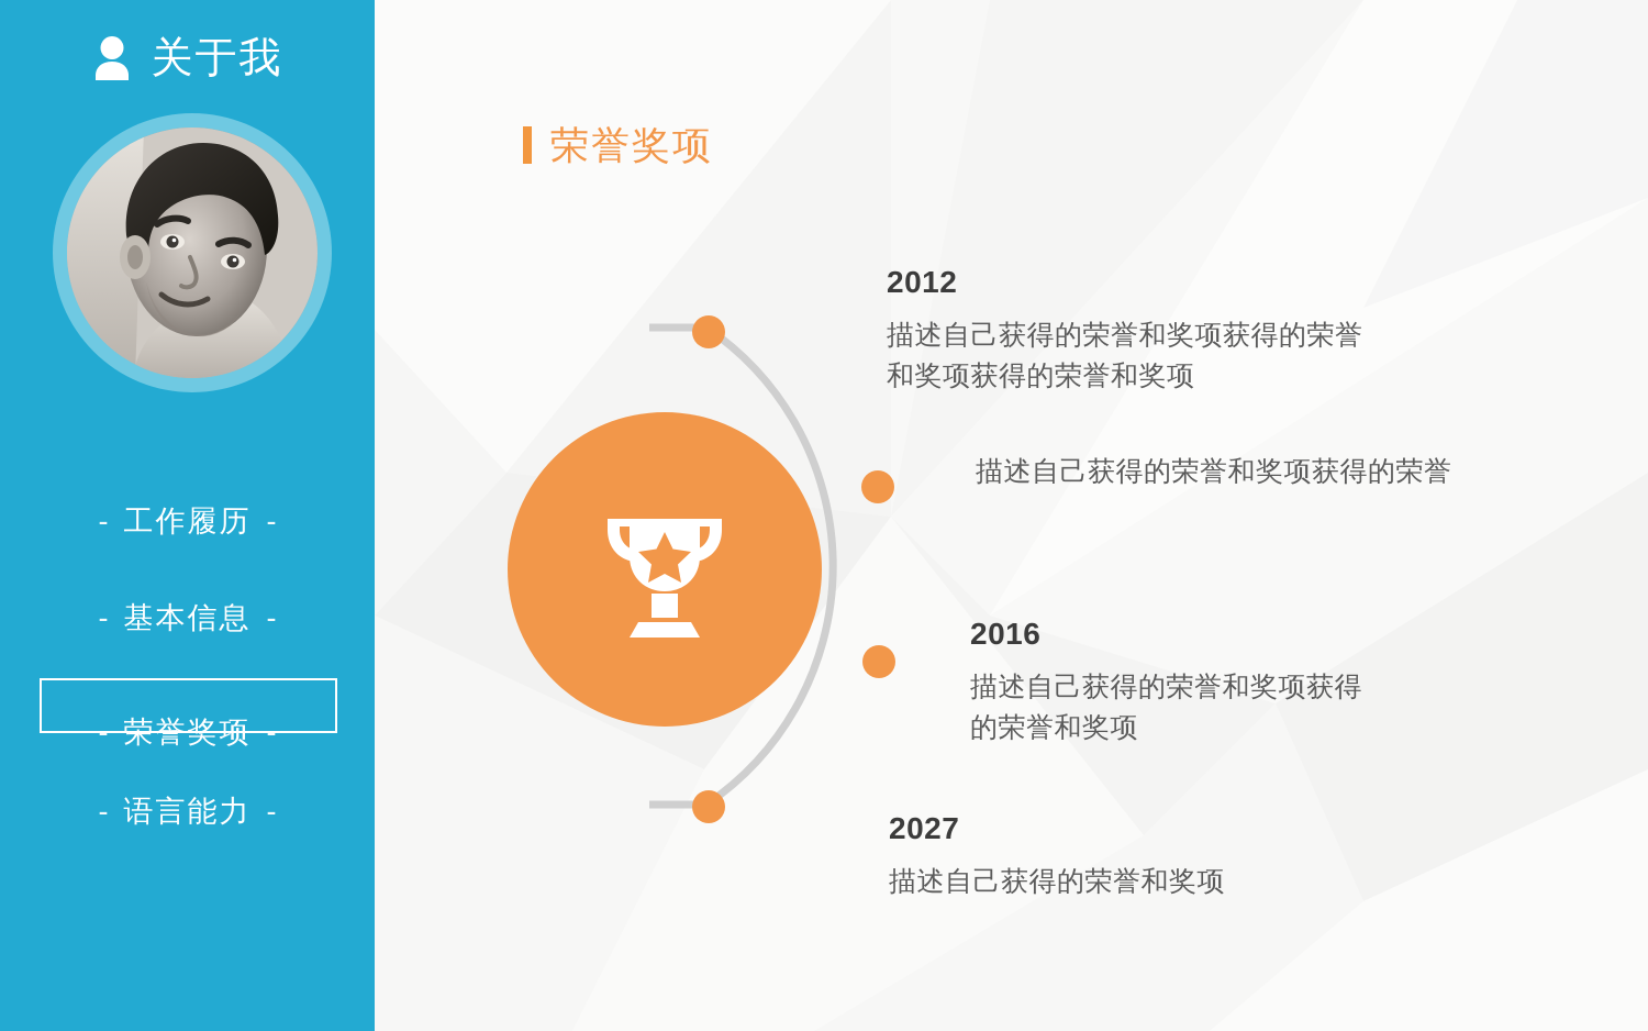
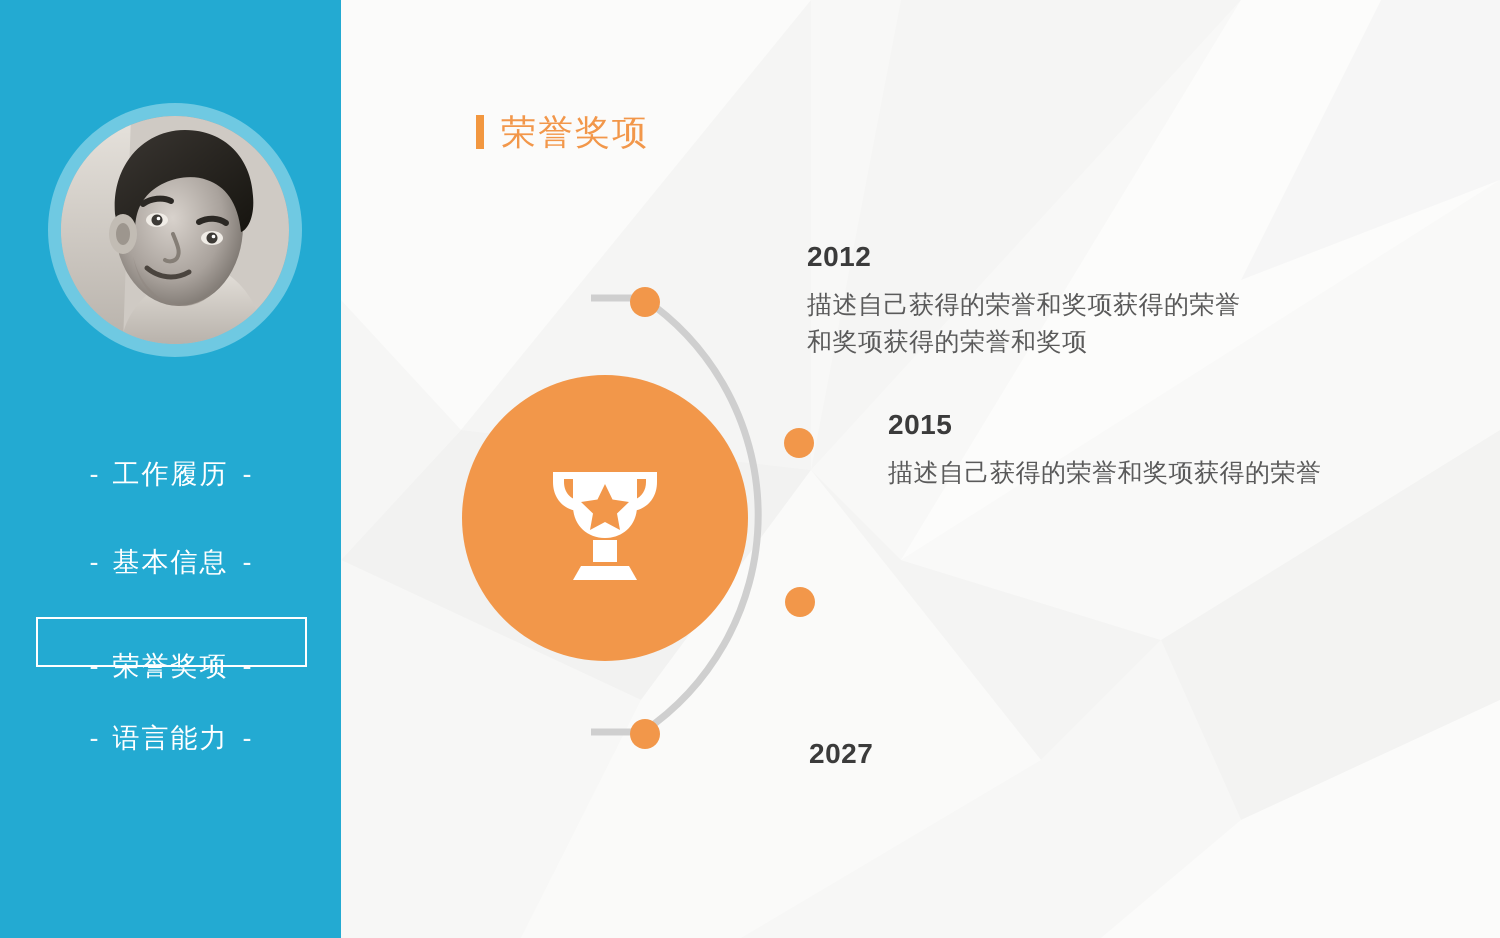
- 关于我
  -
  工作履历
  -
  -
  基本信息
  -
  -
  荣誉奖项
  -
  -
  语言能力
  -
  荣誉奖项
  2012
  描述自己获得的荣誉和奖项获得的荣誉
  和奖项获得的荣誉和奖项
+ 2015
  描述自己获得的荣誉和奖项获得的荣誉
- 2016
- 描述自己获得的荣誉和奖项获得
- 的荣誉和奖项
  2027
- 描述自己获得的荣誉和奖项
